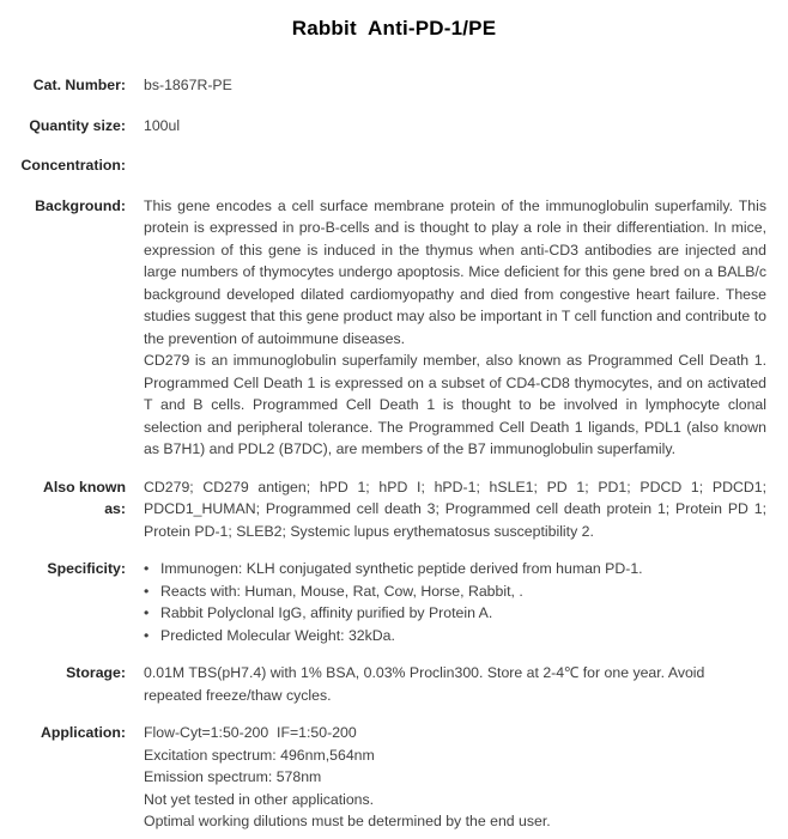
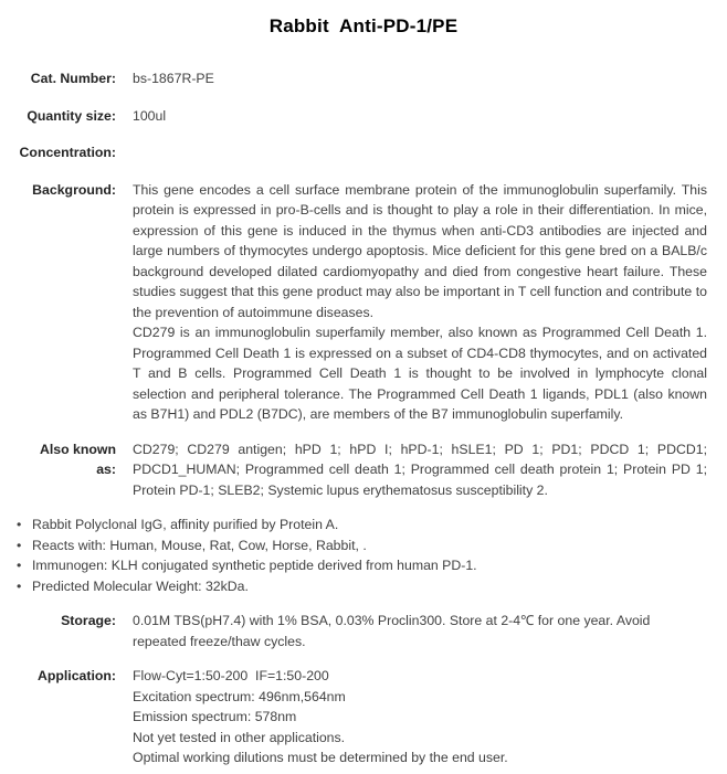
  Rabbit Anti-PD-1/PE
  Cat. Number:
  bs-1867R-PE
  Quantity size:
  100ul
  Concentration:
  Background:
  This gene encodes a cell surface membrane protein of the immunoglobulin superfamily. This protein is expressed in pro-B-cells and is thought to play a role in their differentiation. In mice, expression of this gene is induced in the thymus when anti-CD3 antibodies are injected and large numbers of thymocytes undergo apoptosis. Mice deficient for this gene bred on a BALB/c background developed dilated cardiomyopathy and died from congestive heart failure. These studies suggest that this gene product may also be important in T cell function and contribute to the prevention of autoimmune diseases.
  CD279 is an immunoglobulin superfamily member, also known as Programmed Cell Death 1. Programmed Cell Death 1 is expressed on a subset of CD4-CD8 thymocytes, and on activated T and B cells. Programmed Cell Death 1 is thought to be involved in lymphocyte clonal selection and peripheral tolerance. The Programmed Cell Death 1 ligands, PDL1 (also known as B7H1) and PDL2 (B7DC), are members of the B7 immunoglobulin superfamily.
  Also known
  as:
- CD279; CD279 antigen; hPD 1; hPD I; hPD-1; hSLE1; PD 1; PD1; PDCD 1; PDCD1; PDCD1_HUMAN; Programmed cell death 3; Programmed cell death protein 1; Protein PD 1; Protein PD-1; SLEB2; Systemic lupus erythematosus susceptibility 2.
+ CD279; CD279 antigen; hPD 1; hPD I; hPD-1; hSLE1; PD 1; PD1; PDCD 1; PDCD1; PDCD1_HUMAN; Programmed cell death 1; Programmed cell death protein 1; Protein PD 1; Protein PD-1; SLEB2; Systemic lupus erythematosus susceptibility 2.
- Specificity:
  •
- Immunogen: KLH conjugated synthetic peptide derived from human PD-1.
+ Rabbit Polyclonal IgG, affinity purified by Protein A.
  •
  Reacts with: Human, Mouse, Rat, Cow, Horse, Rabbit, .
  •
- Rabbit Polyclonal IgG, affinity purified by Protein A.
+ Immunogen: KLH conjugated synthetic peptide derived from human PD-1.
  •
  Predicted Molecular Weight: 32kDa.
  Storage:
  0.01M TBS(pH7.4) with 1% BSA, 0.03% Proclin300. Store at 2-4℃ for one year. Avoid repeated freeze/thaw cycles.
  Application:
  Flow-Cyt=1:50-200 IF=1:50-200
  Excitation spectrum: 496nm,564nm
  Emission spectrum: 578nm
  Not yet tested in other applications.
  Optimal working dilutions must be determined by the end user.
